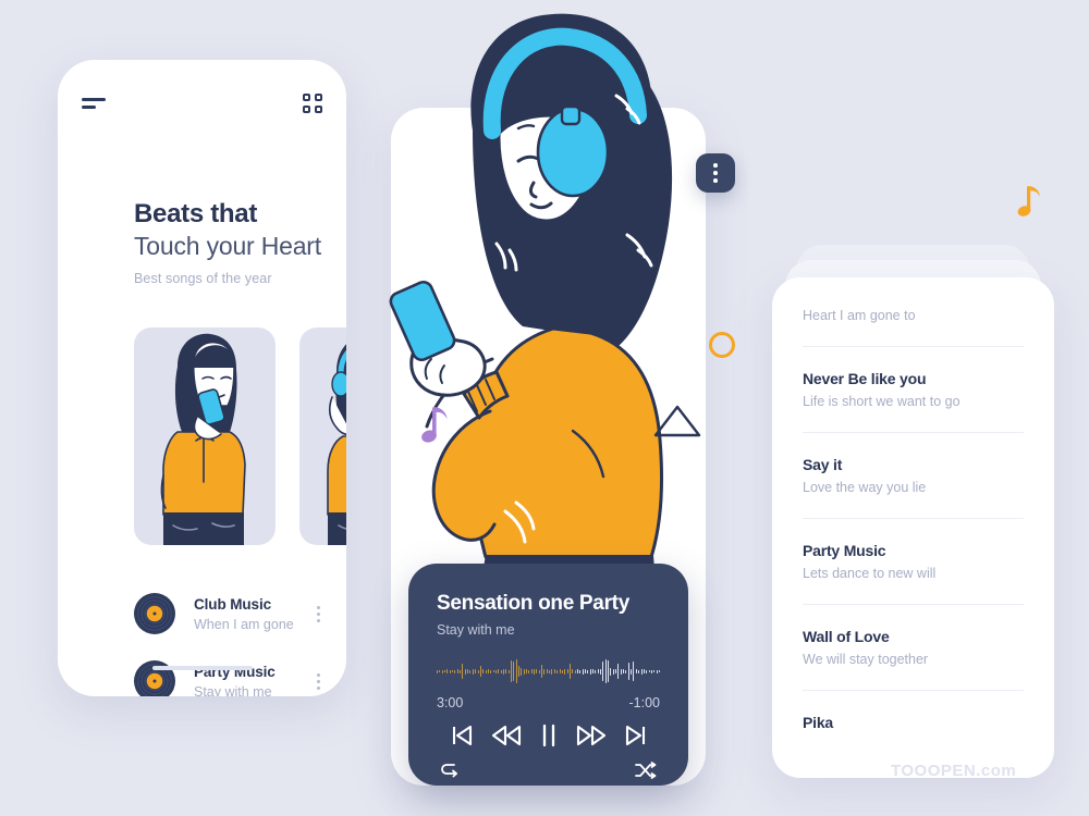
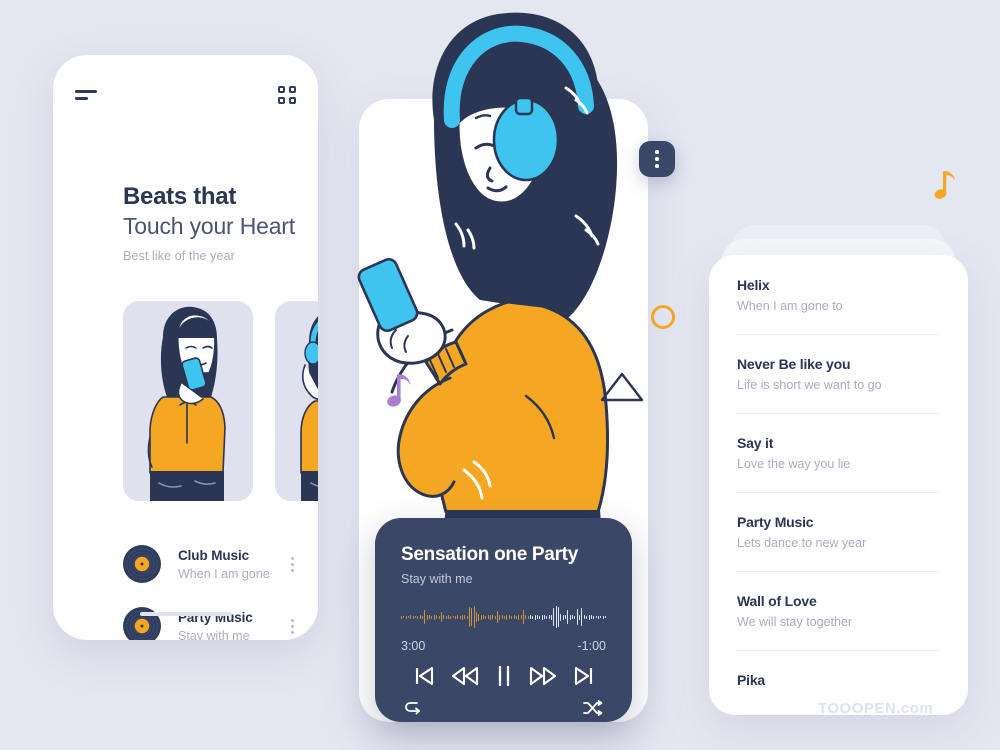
  Beats that
  Touch your Heart
- Best songs of the year
+ Best like of the year
  Club Music
  When I am gone
  Party Music
  Stay with me
  Sensation one Party
  Stay with me
  3:00
  -1:00
+ Helix
- Heart I am gone to
+ When I am gone to
  Never Be like you
  Life is short we want to go
  Say it
  Love the way you lie
  Party Music
- Lets dance to new will
+ Lets dance to new year
  Wall of Love
  We will stay together
  Pika
  TOOOPEN.com
